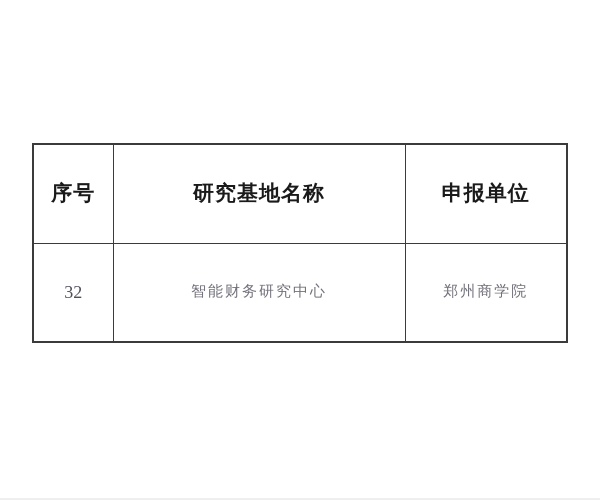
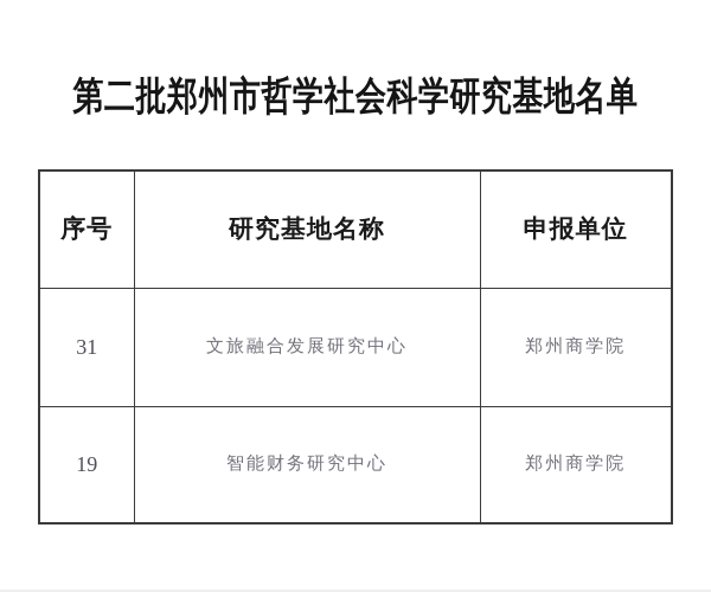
+ 第二批郑州市哲学社会科学研究基地名单
  序号	研究基地名称	申报单位
+ 31	文旅融合发展研究中心	郑州商学院
- 32	智能财务研究中心	郑州商学院
+ 19	智能财务研究中心	郑州商学院
